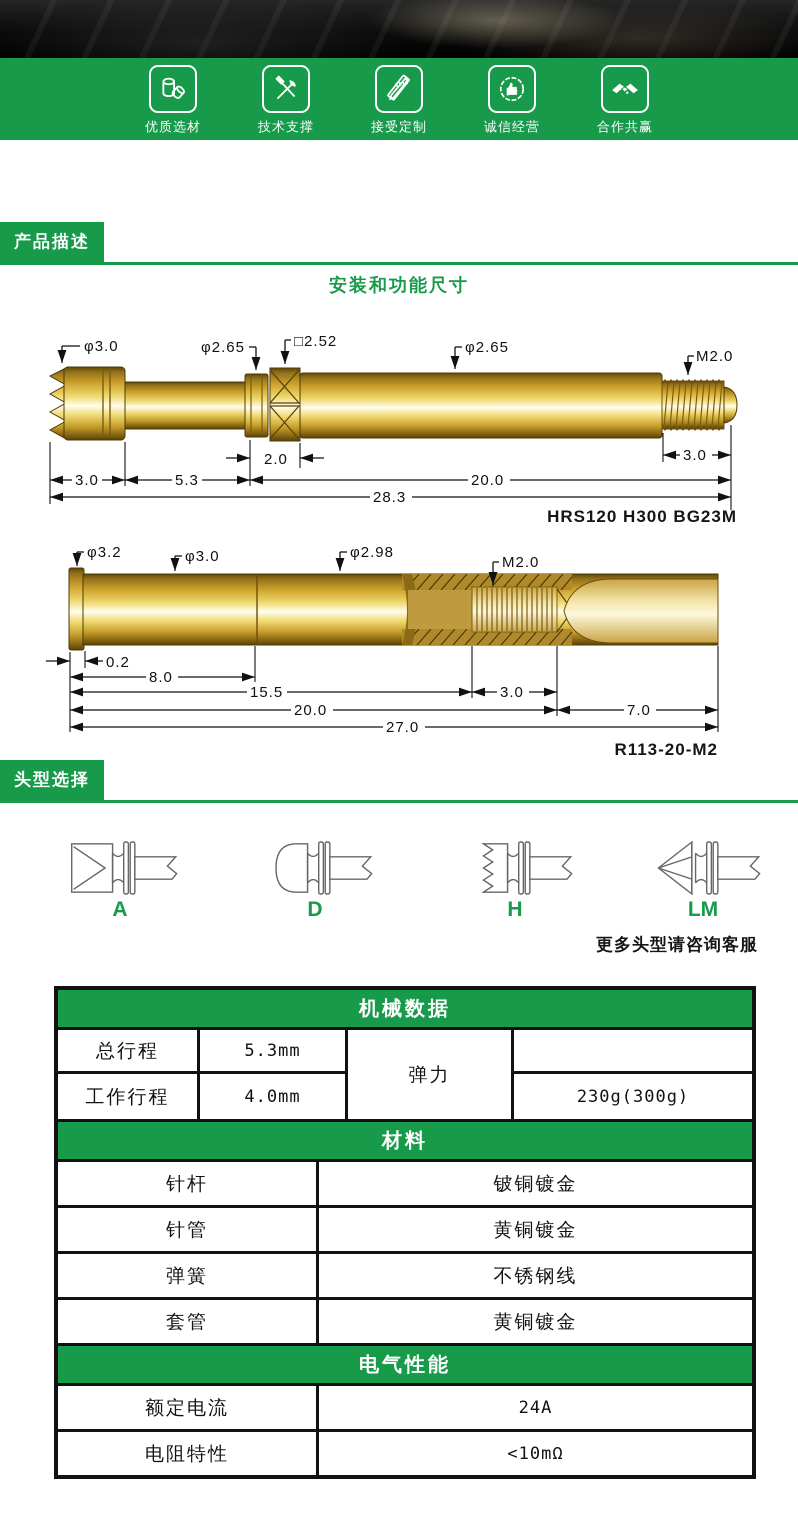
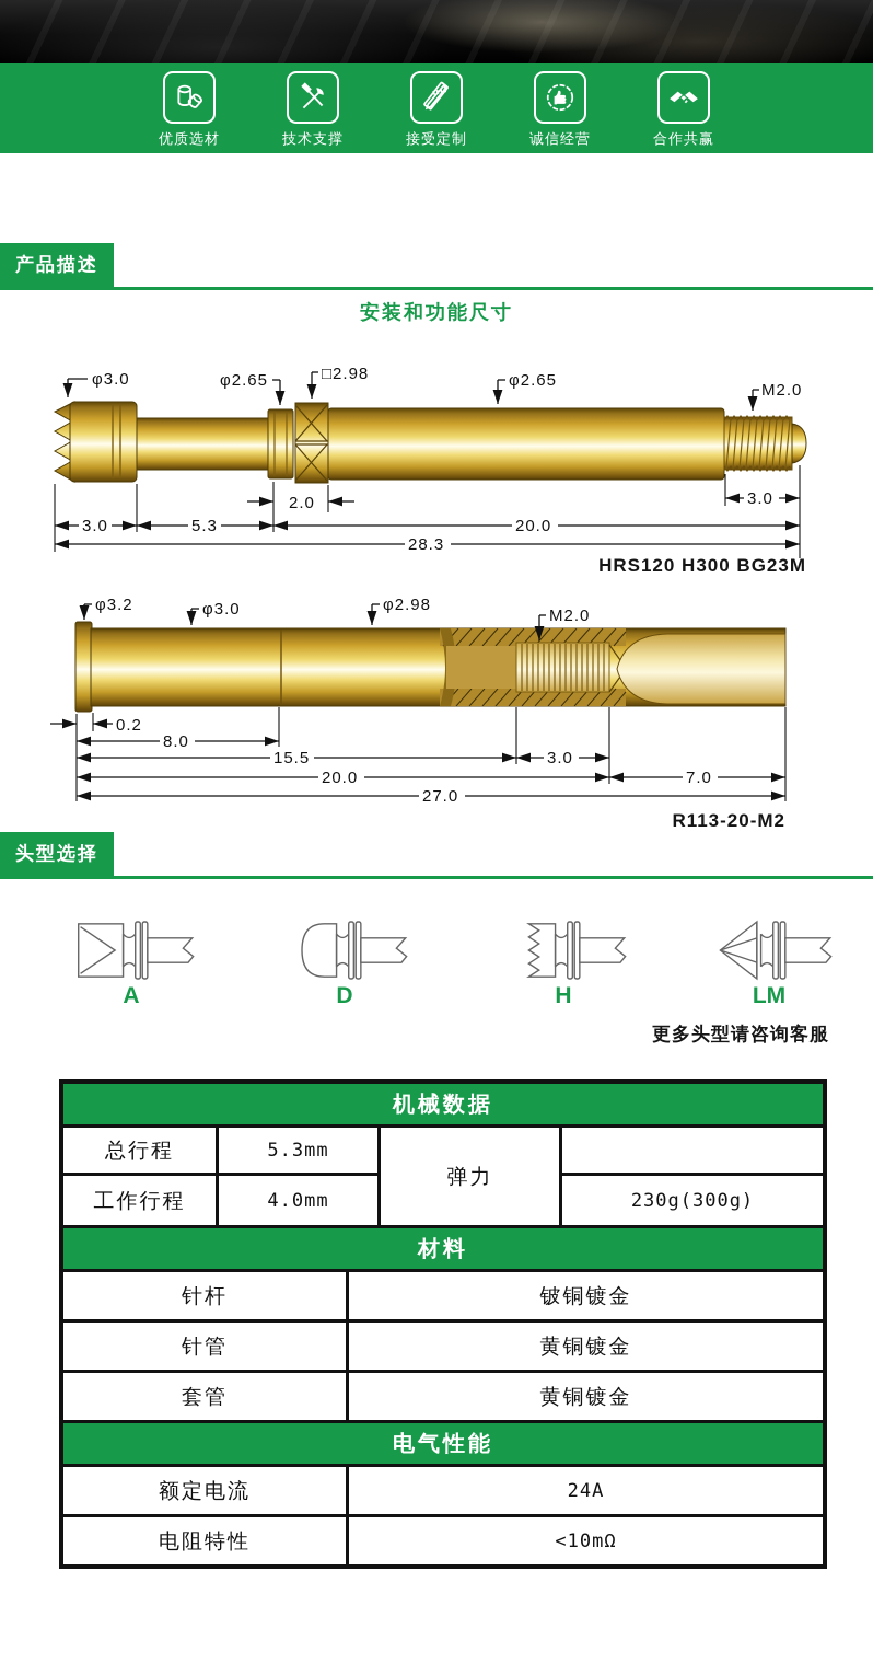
  优质选材
  技术支撑
  接受定制
  诚信经营
  合作共赢
  产品描述
  安装和功能尺寸
  φ3.0
  φ2.65
- □2.52
+ □2.98
  φ2.65
  M2.0
  2.0
  3.0
  3.0
  5.3
  20.0
  28.3
  HRS120 H300 BG23M
  φ3.2
  φ3.0
  φ2.98
  M2.0
  0.2
  8.0
  15.5
  3.0
  20.0
  7.0
  27.0
  R113-20-M2
  头型选择
  A
  D
  H
  LM
  更多头型请咨询客服
  机械数据
  总行程
  5.3mm
  弹力
  工作行程
  4.0mm
  230g(300g)
  材料
  针杆
  铍铜镀金
  针管
  黄铜镀金
- 弹簧
- 不锈钢线
  套管
  黄铜镀金
  电气性能
  额定电流
  24A
  电阻特性
  <10mΩ
